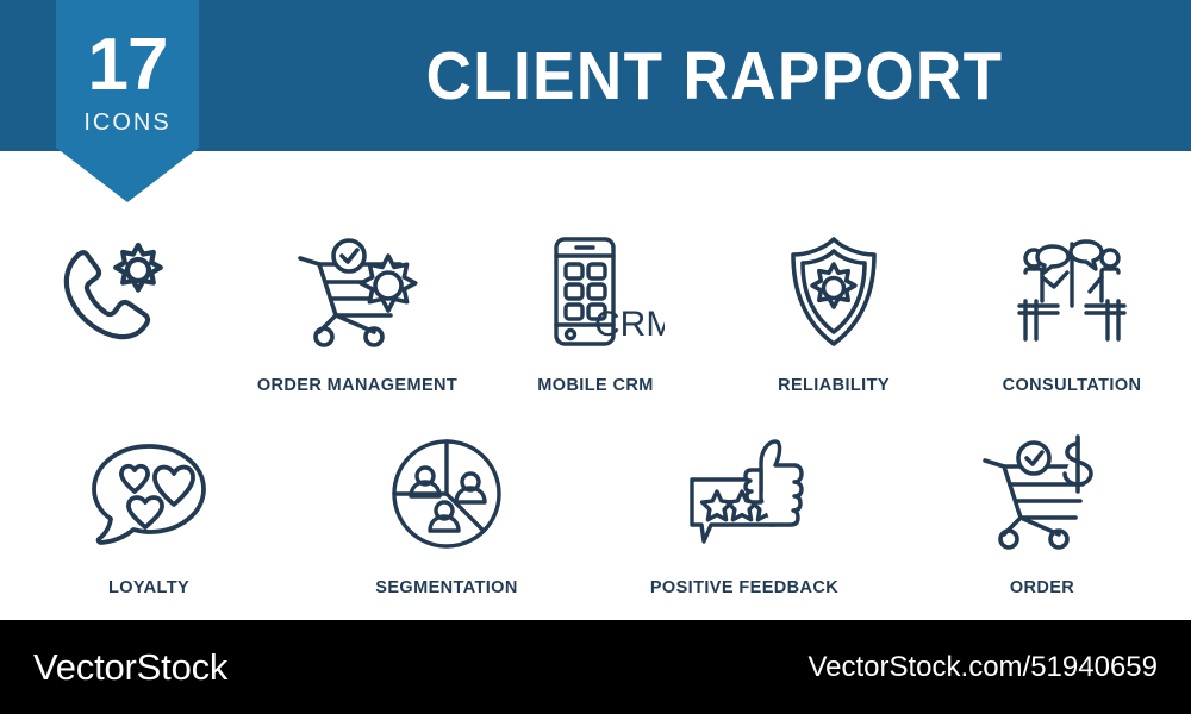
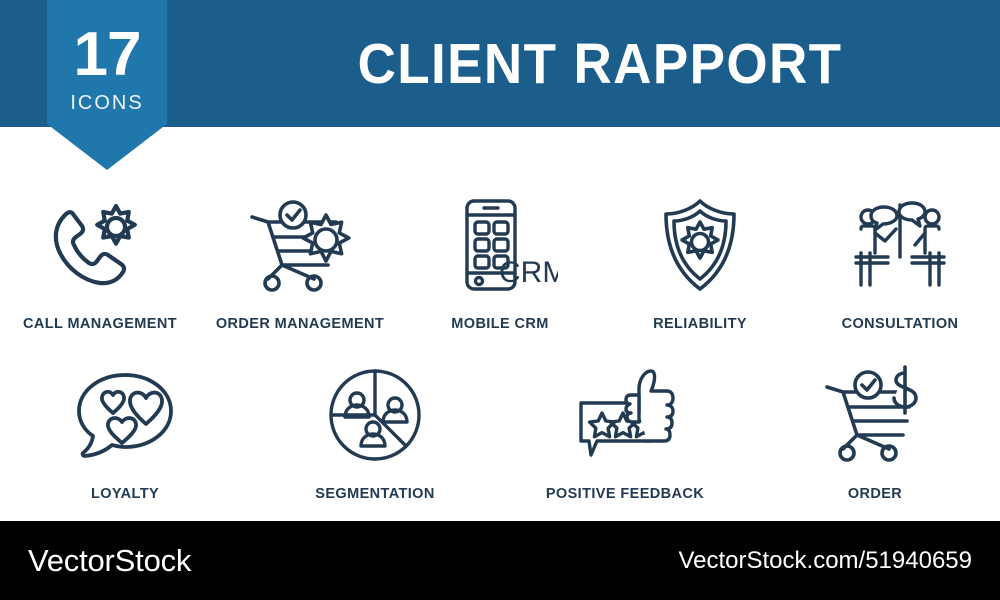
  CLIENT RAPPORT
  17
  ICONS
+ CALL MANAGEMENT
  ORDER MANAGEMENT
  CRM
  MOBILE CRM
  RELIABILITY
  CONSULTATION
  LOYALTY
  SEGMENTATION
  POSITIVE FEEDBACK
  ORDER
  VectorStock
  VectorStock.com/51940659
